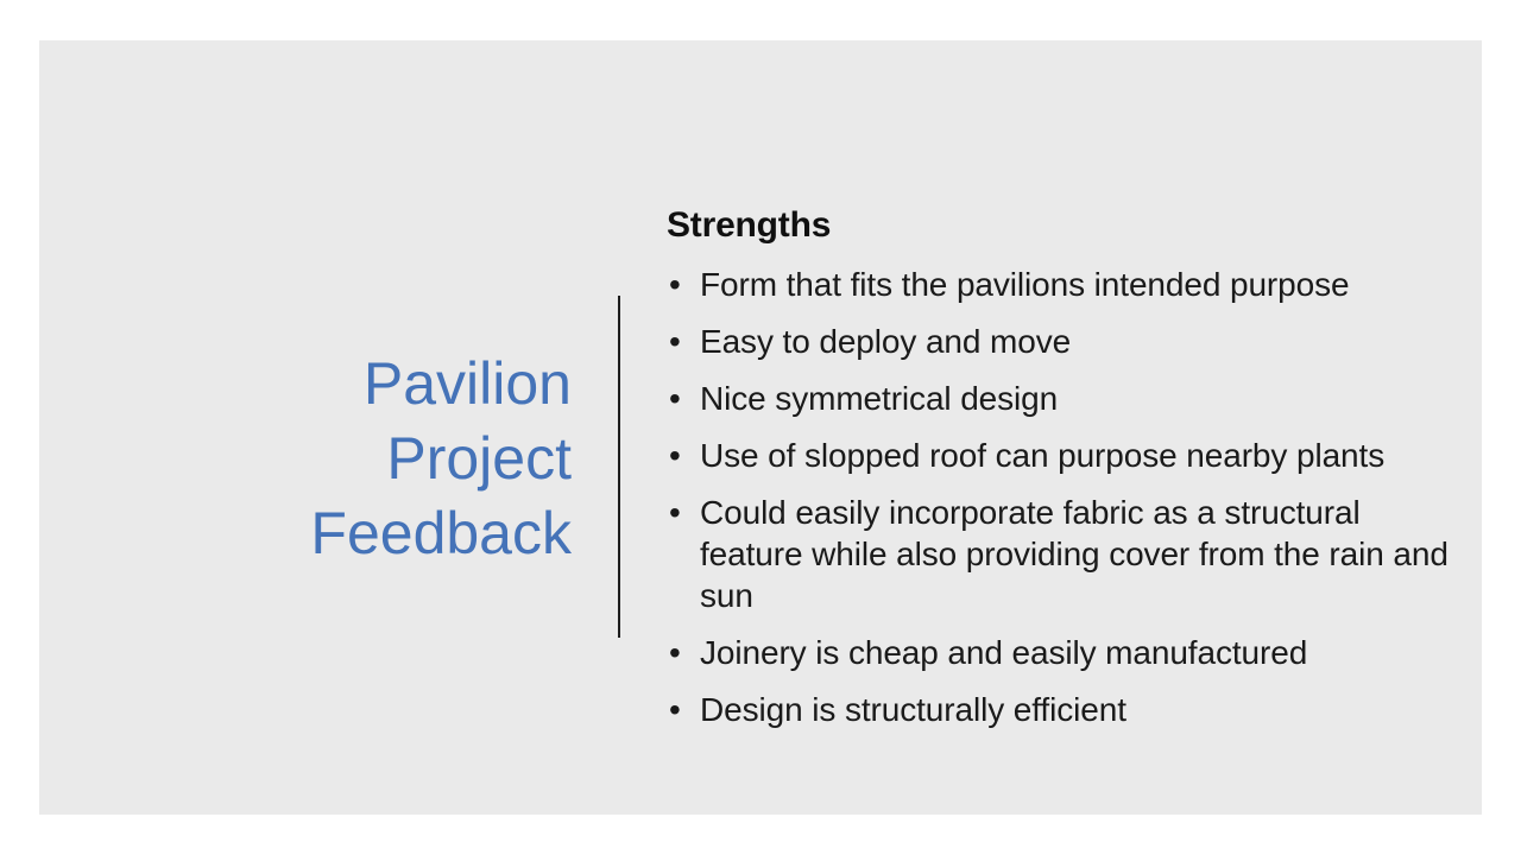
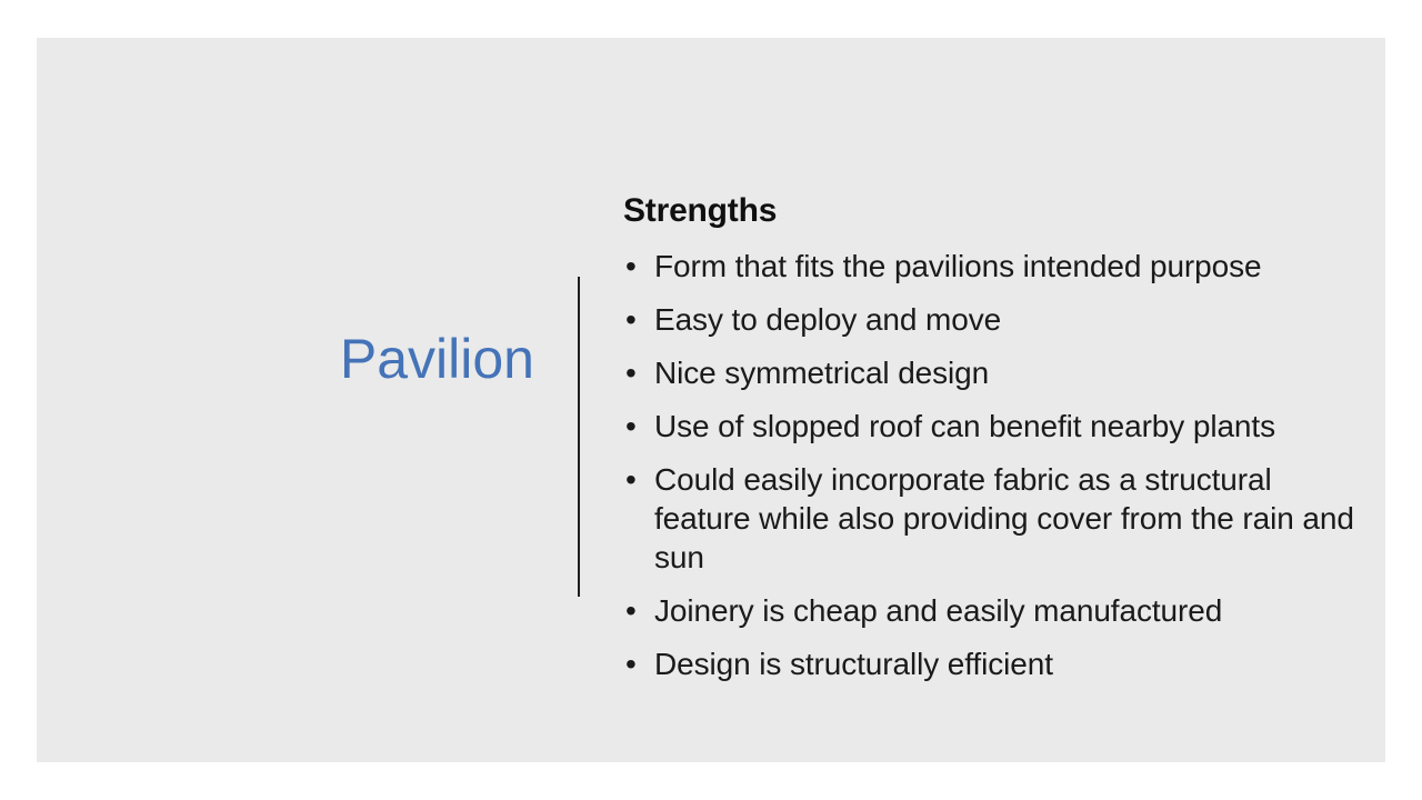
  Pavilion
- Project
- Feedback
  Strengths
  •
  Form that fits the pavilions intended purpose
  •
  Easy to deploy and move
  •
  Nice symmetrical design
  •
- Use of slopped roof can purpose nearby plants
+ Use of slopped roof can benefit nearby plants
  •
  Could easily incorporate fabric as a structural feature while also providing cover from the rain and sun
  •
  Joinery is cheap and easily manufactured
  •
  Design is structurally efficient
